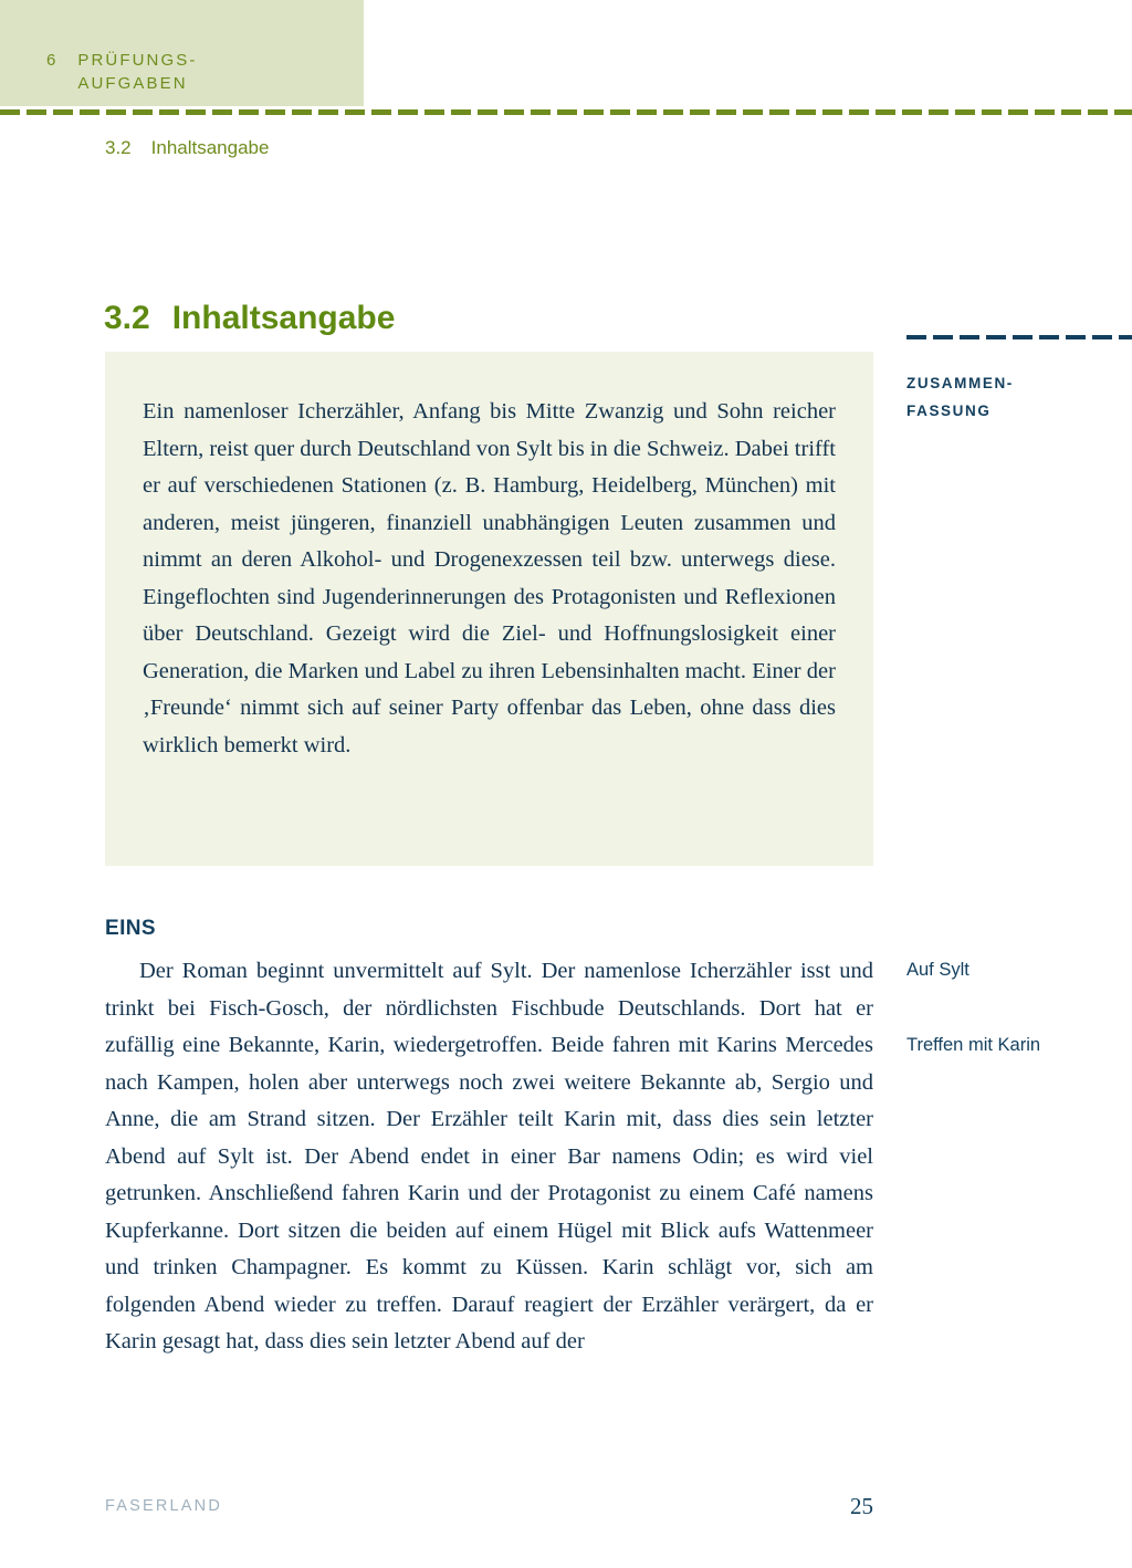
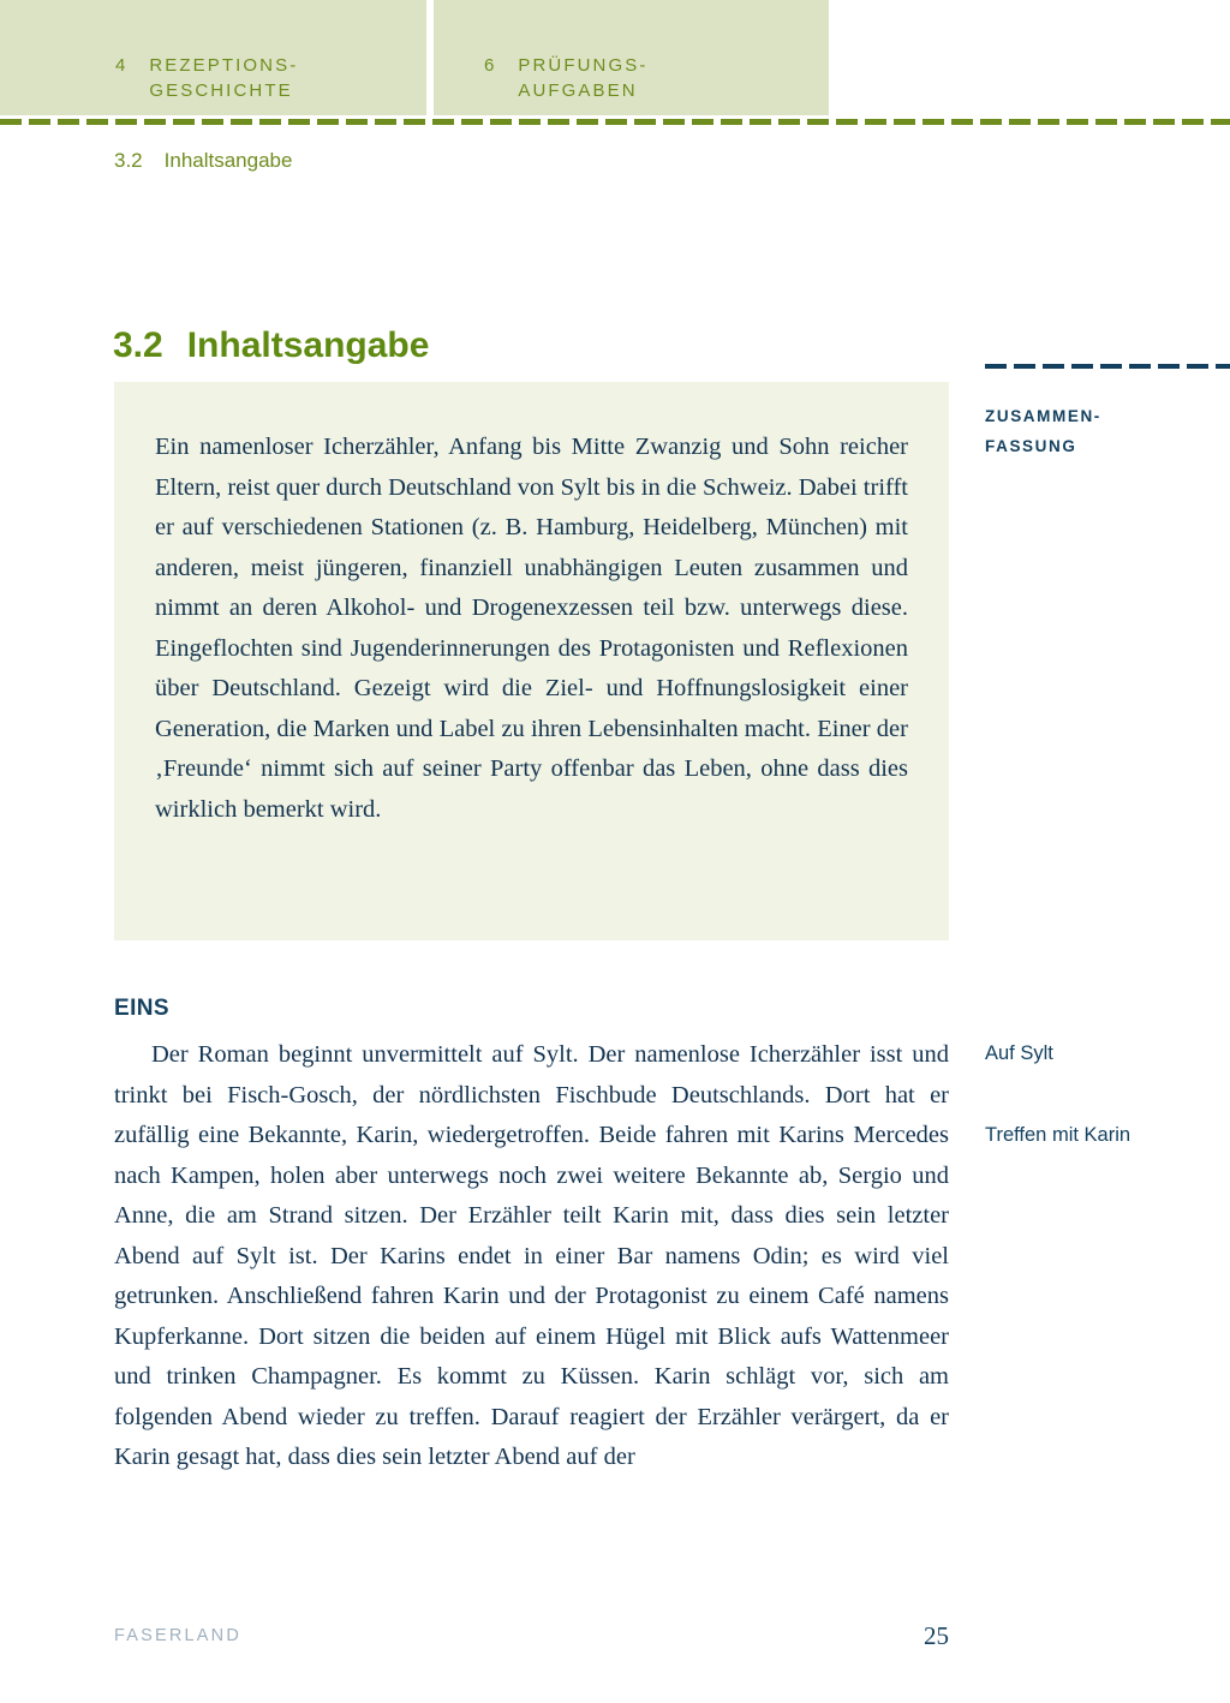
+ 4
+ REZEPTIONS-
+ GESCHICHTE
  6
  PRÜFUNGS-
  AUFGABEN
  3.2
  Inhaltsangabe
  3.2
  Inhaltsangabe
  Ein namenloser Icherzähler, Anfang bis Mitte Zwanzig und Sohn reicher Eltern, reist quer durch Deutschland von Sylt bis in die Schweiz. Dabei trifft er auf verschiedenen Stationen (z. B. Hamburg, Heidelberg, München) mit anderen, meist jüngeren, finanziell unabhängigen Leuten zusammen und nimmt an deren Alkohol- und Drogenexzessen teil bzw. unterwegs diese. Eingeflochten sind Jugenderinnerungen des Protagonisten und Reflexionen über Deutschland. Gezeigt wird die Ziel- und Hoffnungslosigkeit einer Generation, die Marken und Label zu ihren Lebensinhalten macht. Einer der ‚Freunde‘ nimmt sich auf seiner Party offenbar das Leben, ohne dass dies wirklich bemerkt wird.
  ZUSAMMEN-
  FASSUNG
  EINS
- Der Roman beginnt unvermittelt auf Sylt. Der namenlose Icherzähler isst und trinkt bei Fisch-Gosch, der nördlichsten Fischbude Deutschlands. Dort hat er zufällig eine Bekannte, Karin, wiedergetroffen. Beide fahren mit Karins Mercedes nach Kampen, holen aber unterwegs noch zwei weitere Bekannte ab, Sergio und Anne, die am Strand sitzen. Der Erzähler teilt Karin mit, dass dies sein letzter Abend auf Sylt ist. Der Abend endet in einer Bar namens Odin; es wird viel getrunken. Anschließend fahren Karin und der Protagonist zu einem Café namens Kupferkanne. Dort sitzen die beiden auf einem Hügel mit Blick aufs Wattenmeer und trinken Champagner. Es kommt zu Küssen. Karin schlägt vor, sich am folgenden Abend wieder zu treffen. Darauf reagiert der Erzähler verärgert, da er Karin gesagt hat, dass dies sein letzter Abend auf der
+ Der Roman beginnt unvermittelt auf Sylt. Der namenlose Icherzähler isst und trinkt bei Fisch-Gosch, der nördlichsten Fischbude Deutschlands. Dort hat er zufällig eine Bekannte, Karin, wiedergetroffen. Beide fahren mit Karins Mercedes nach Kampen, holen aber unterwegs noch zwei weitere Bekannte ab, Sergio und Anne, die am Strand sitzen. Der Erzähler teilt Karin mit, dass dies sein letzter Abend auf Sylt ist. Der Karins endet in einer Bar namens Odin; es wird viel getrunken. Anschließend fahren Karin und der Protagonist zu einem Café namens Kupferkanne. Dort sitzen die beiden auf einem Hügel mit Blick aufs Wattenmeer und trinken Champagner. Es kommt zu Küssen. Karin schlägt vor, sich am folgenden Abend wieder zu treffen. Darauf reagiert der Erzähler verärgert, da er Karin gesagt hat, dass dies sein letzter Abend auf der
  Auf Sylt
  Treffen mit Karin
  FASERLAND
  25
